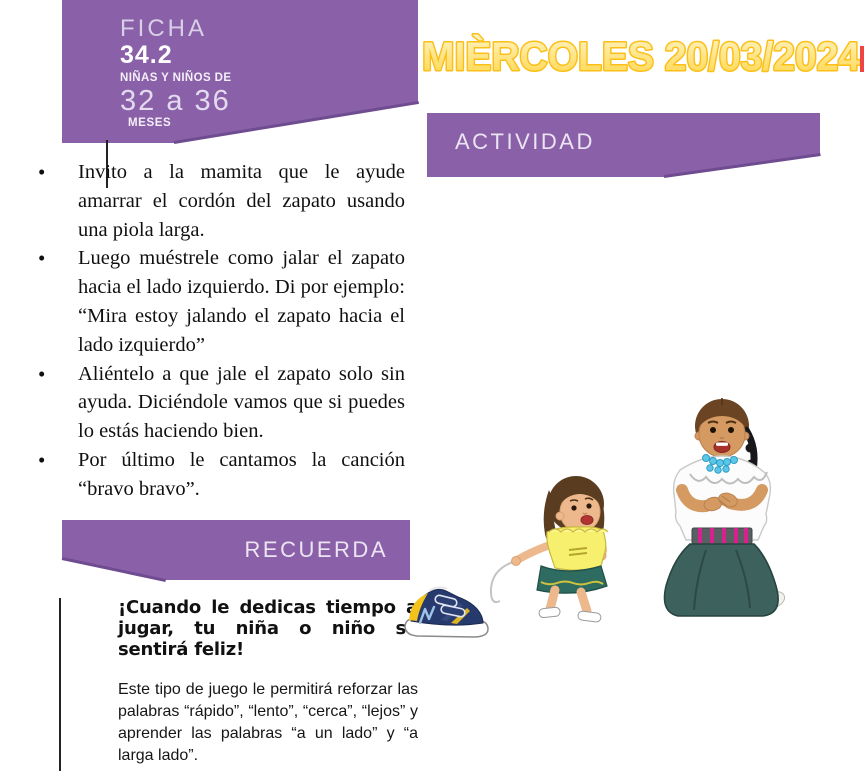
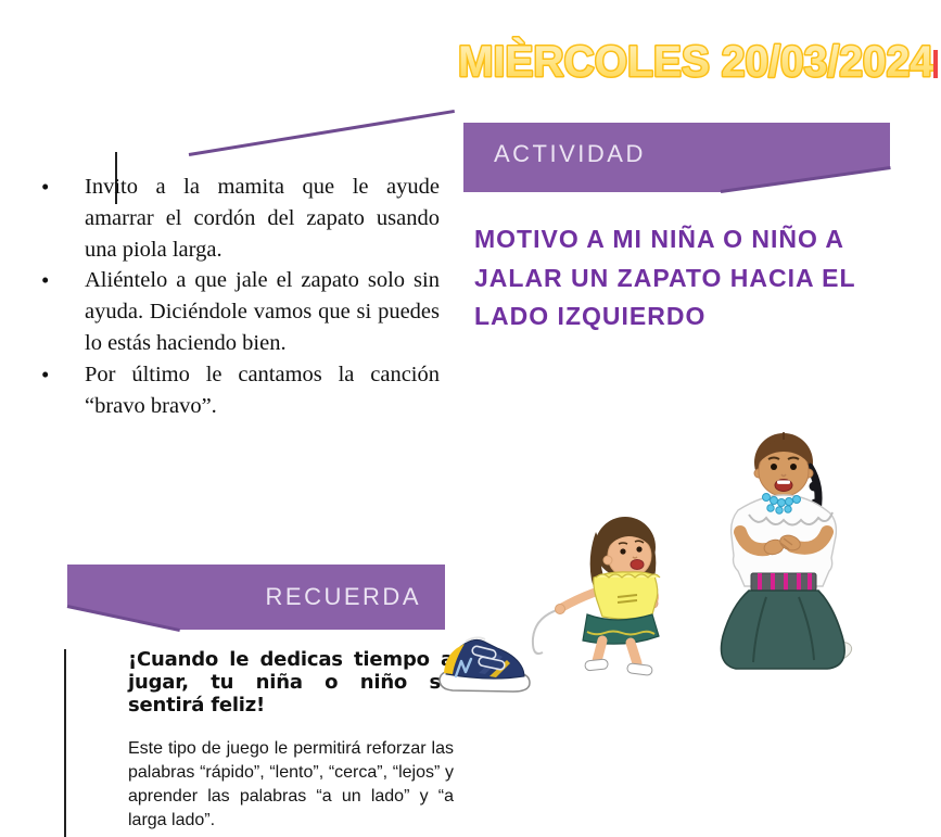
- FICHA
- 34.2
- NIÑAS Y NIÑOS DE
- 32 a 36
- MESES
  MIÈRCOLES 20/03/2024
  ACTIVIDAD
+ MOTIVO A MI NIÑA O NIÑO A
+ JALAR UN ZAPATO HACIA EL
+ LADO IZQUIERDO
  Invito a la mamita que le ayude amarrar el cordón del zapato usando una piola larga.
- Luego muéstrele como jalar el zapato hacia el lado izquierdo. Di por ejemplo: “Mira estoy jalando el zapato hacia el lado izquierdo”
  Aliéntelo a que jale el zapato solo sin ayuda. Diciéndole vamos que si puedes lo estás haciendo bien.
  Por último le cantamos la canción “bravo bravo”.
  RECUERDA
  ¡Cuando le dedicas tiempo a jugar, tu niña o niño s sentirá feliz!
  Este tipo de juego le permitirá reforzar las palabras “rápido”, “lento”, “cerca”, “lejos” y aprender las palabras “a un lado” y “a larga lado”.
